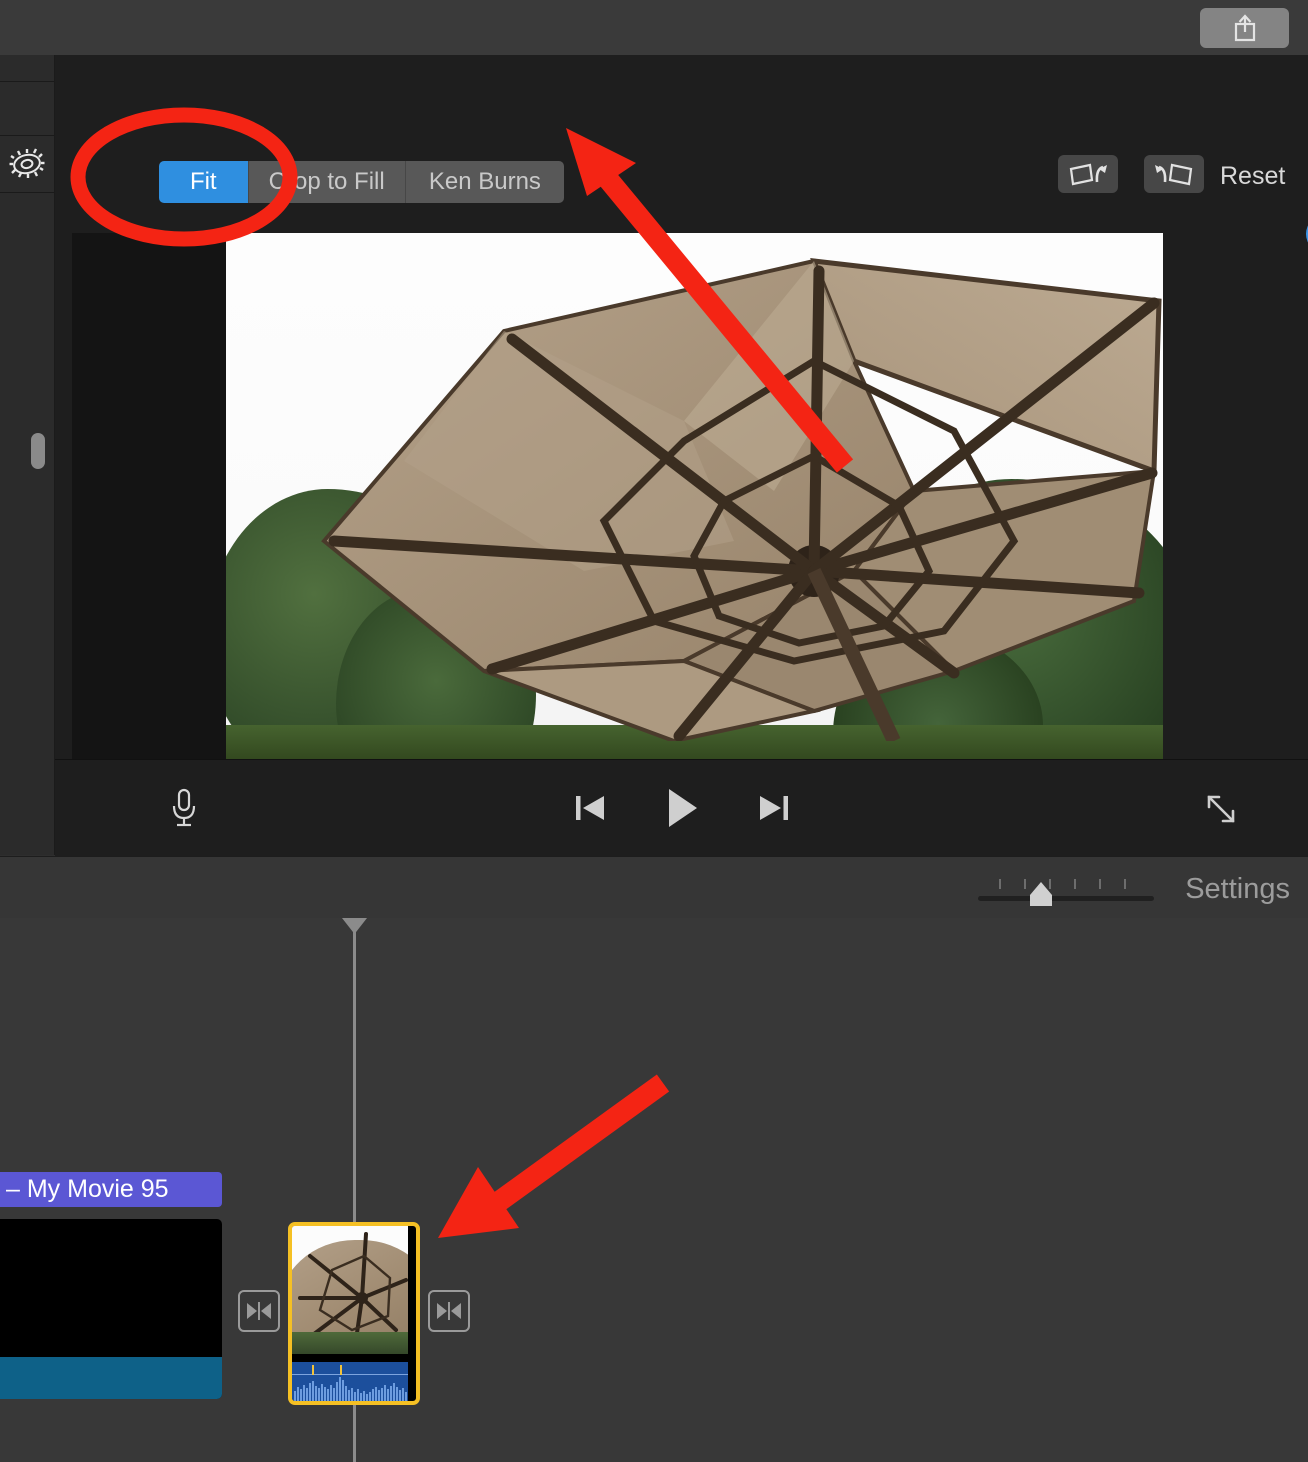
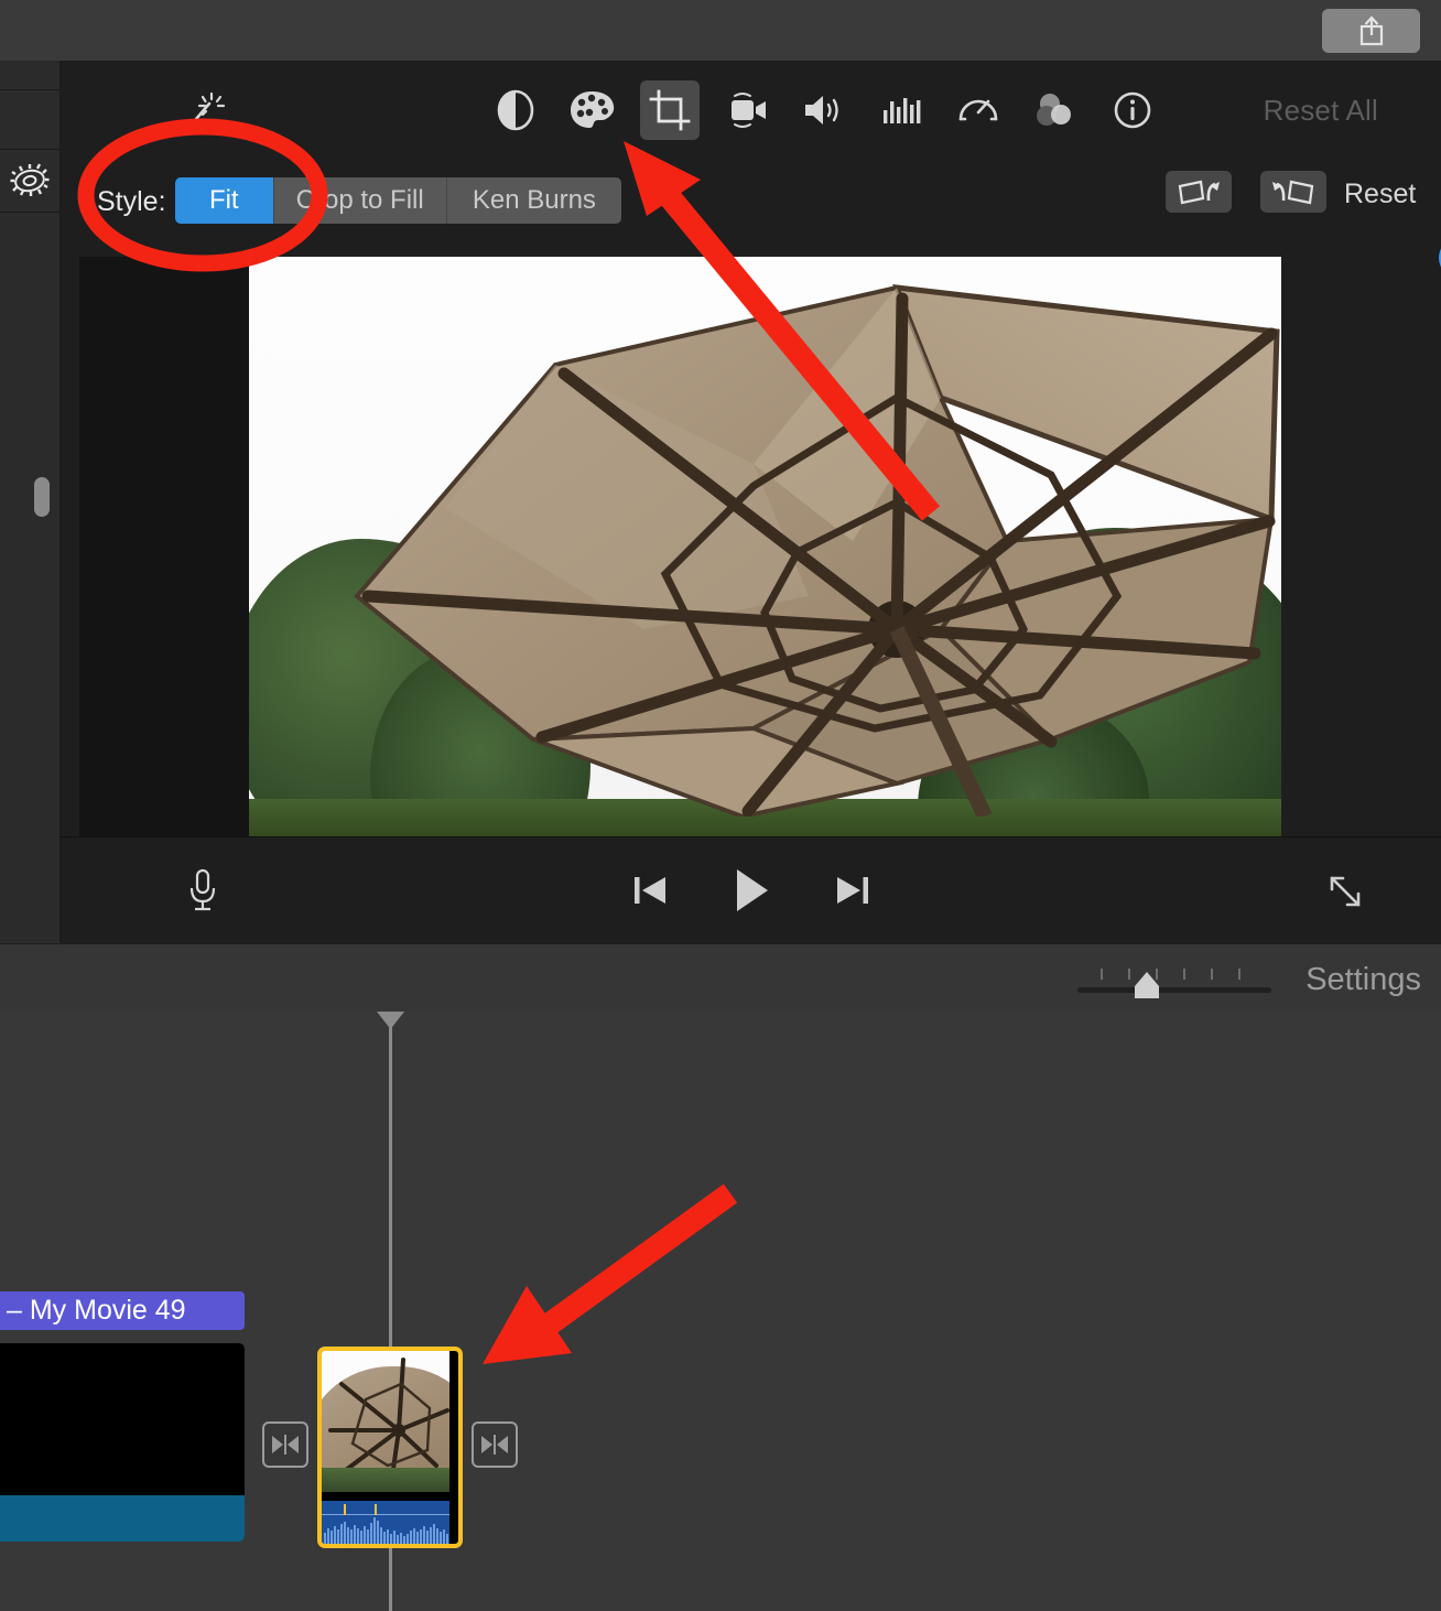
+ Reset All
+ Style:
  Fit
  Cop to Fill
  Ken Burns
  Reset
  Settings
- – My Movie 95
+ – My Movie 49
